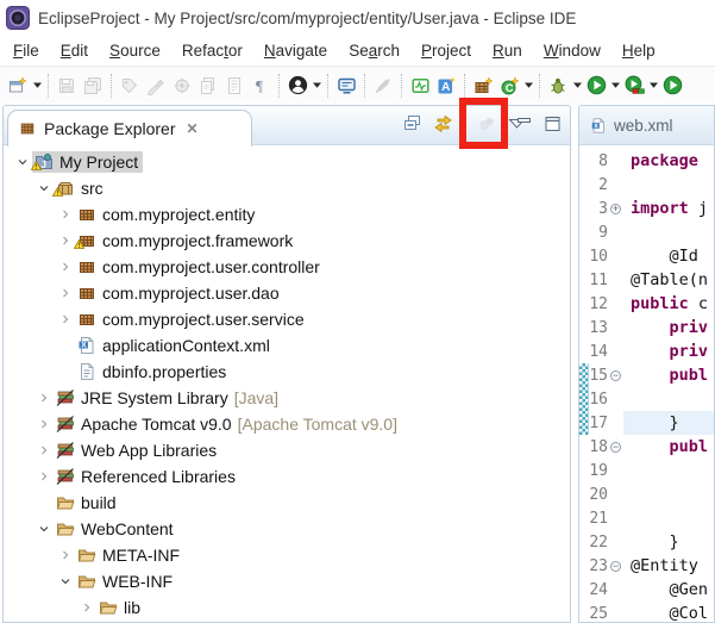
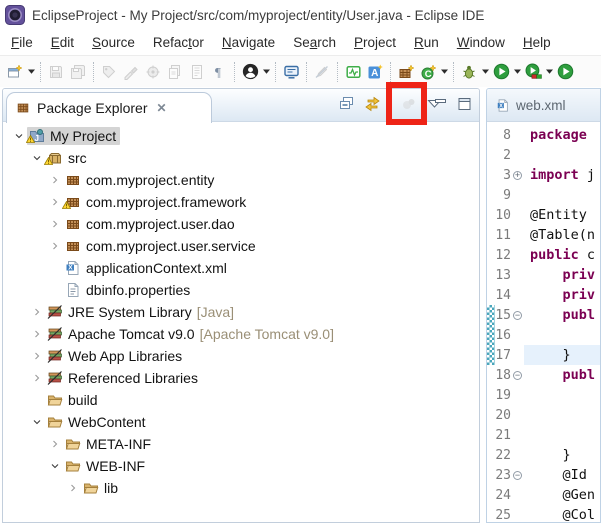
  EclipseProject - My Project/src/com/myproject/entity/User.java - Eclipse IDE
  File
  Edit
  Source
  Refactor
  Navigate
  Search
  Project
  Run
  Window
  Help
  ¶
  A
  C
  Package Explorer
  ✕
  J
  My Project
  src
  com.myproject.entity
  com.myproject.framework
- com.myproject.user.controller
  com.myproject.user.dao
  com.myproject.user.service
  applicationContext.xml
  dbinfo.properties
  JRE System Library
  [Java]
  Apache Tomcat v9.0
  [Apache Tomcat v9.0]
  Web App Libraries
  Referenced Libraries
  build
  WebContent
  META-INF
  WEB-INF
  lib
  web.xml
  8
  package
  2
  3
  +
  import j
  9
  10
- @Id
+ @Entity
  11
  @Table(n
  12
  public c
  13
  priv
  14
  priv
  15
  −
  publ
  16
  17
  }
  18
  −
  publ
  19
  20
  21
  22
  }
  23
  −
- @Entity
+ @Id
  24
  @Gen
  25
  @Col
